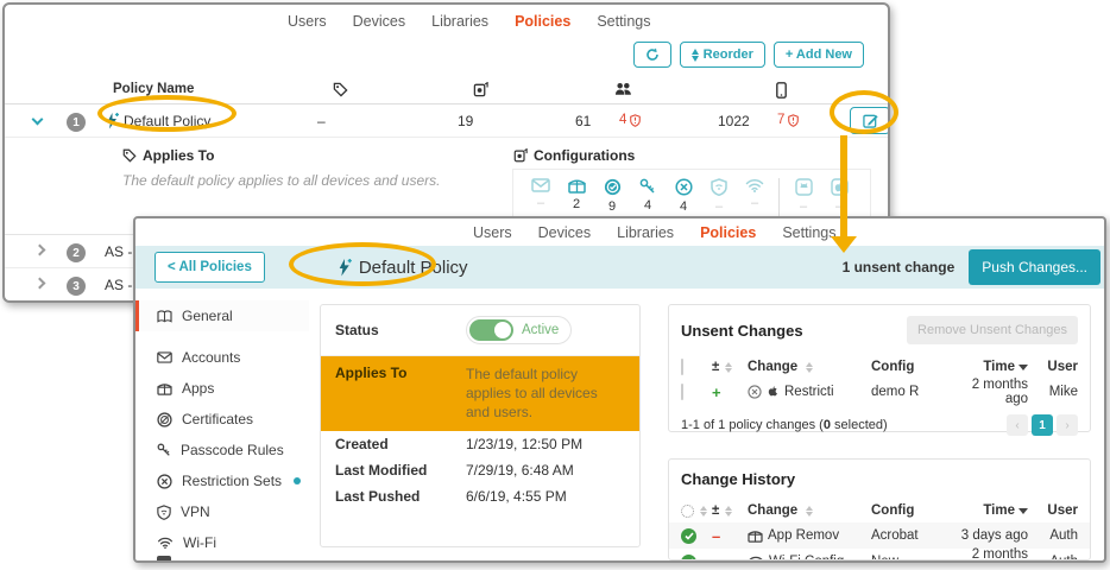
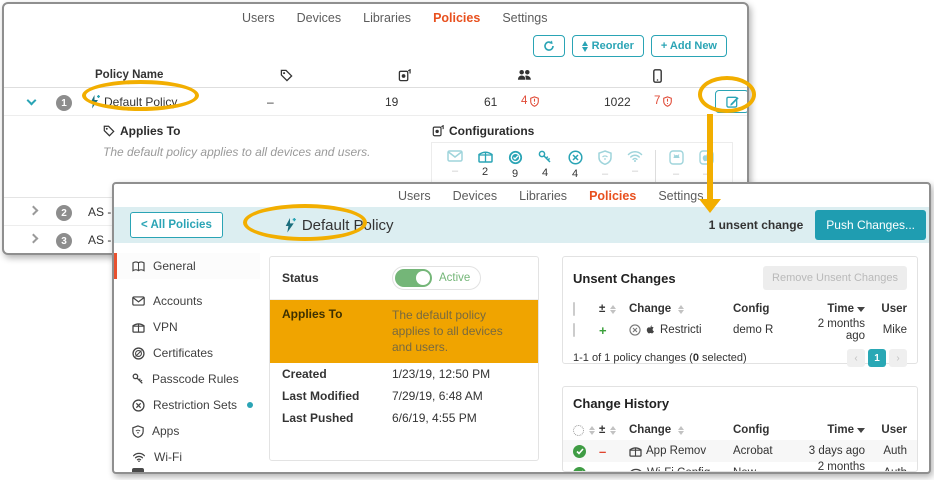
  Users
  Devices
  Libraries
  Policies
  Settings
  Reorder
  + Add New
  Policy Name
  1
  Default Policy
  –
  19
  61
  4
  1022
  7
  Applies To
  The default policy applies to all devices and users.
  Configurations
  –
  2
  9
  4
  4
  –
  –
  –
  –
  2
  AS -
  3
  AS -
  Users
  Devices
  Libraries
  Policies
  Settings
  < All Policies
  Default Policy
  1 unsent change
  Push Changes...
  General
  Accounts
- Apps
+ VPN
  Certificates
  Passcode Rules
  Restriction Sets
- VPN
+ Apps
  Wi-Fi
  Status
  Active
  Applies To
  The default policy applies to all devices and users.
  Created
  1/23/19, 12:50 PM
  Last Modified
  7/29/19, 6:48 AM
  Last Pushed
  6/6/19, 4:55 PM
  Unsent Changes
  Remove Unsent Changes
  ±
  Change
  Config
  Time
  User
  +
  Restricti
  demo R
  2 months ago
  Mike
  1-1 of 1 policy changes (0 selected)
  ‹
  1
  ›
  Change History
  ±
  Change
  Config
  Time
  User
  –
  App Remov
  Acrobat
  3 days ago
  Auth
  2 months
